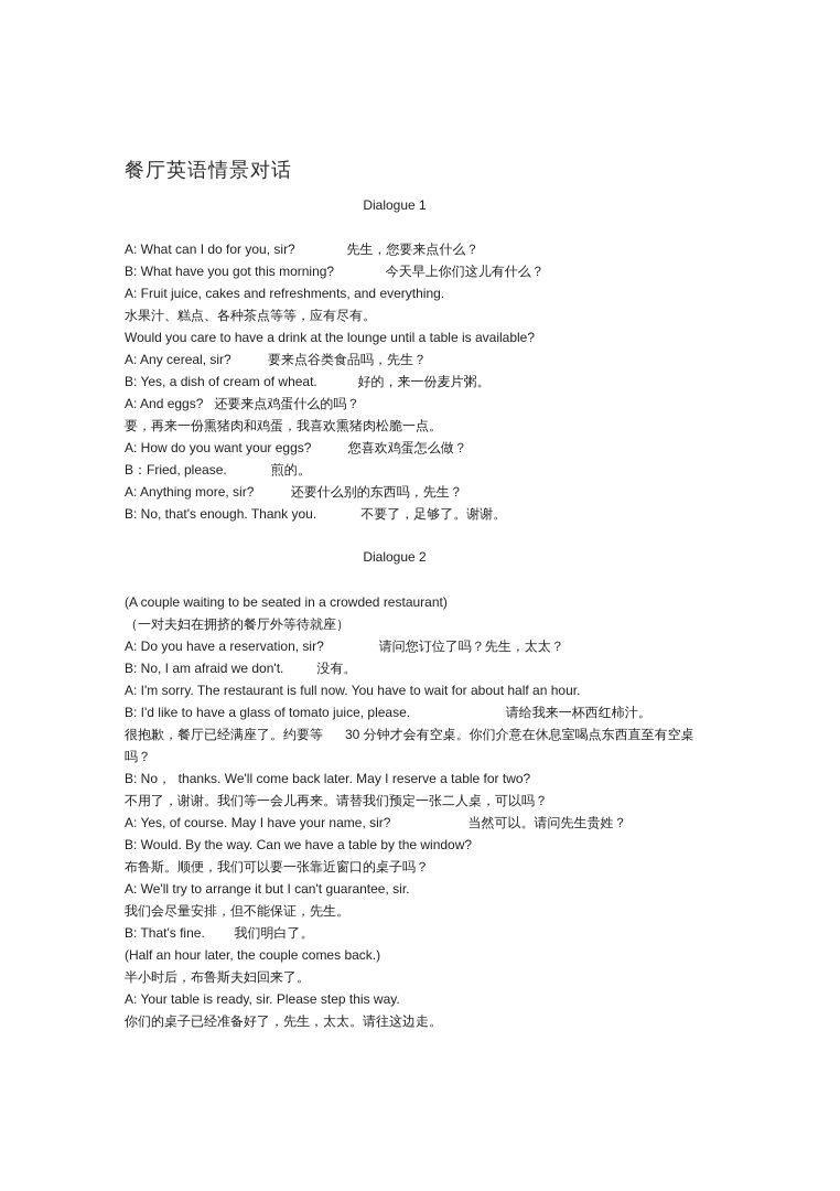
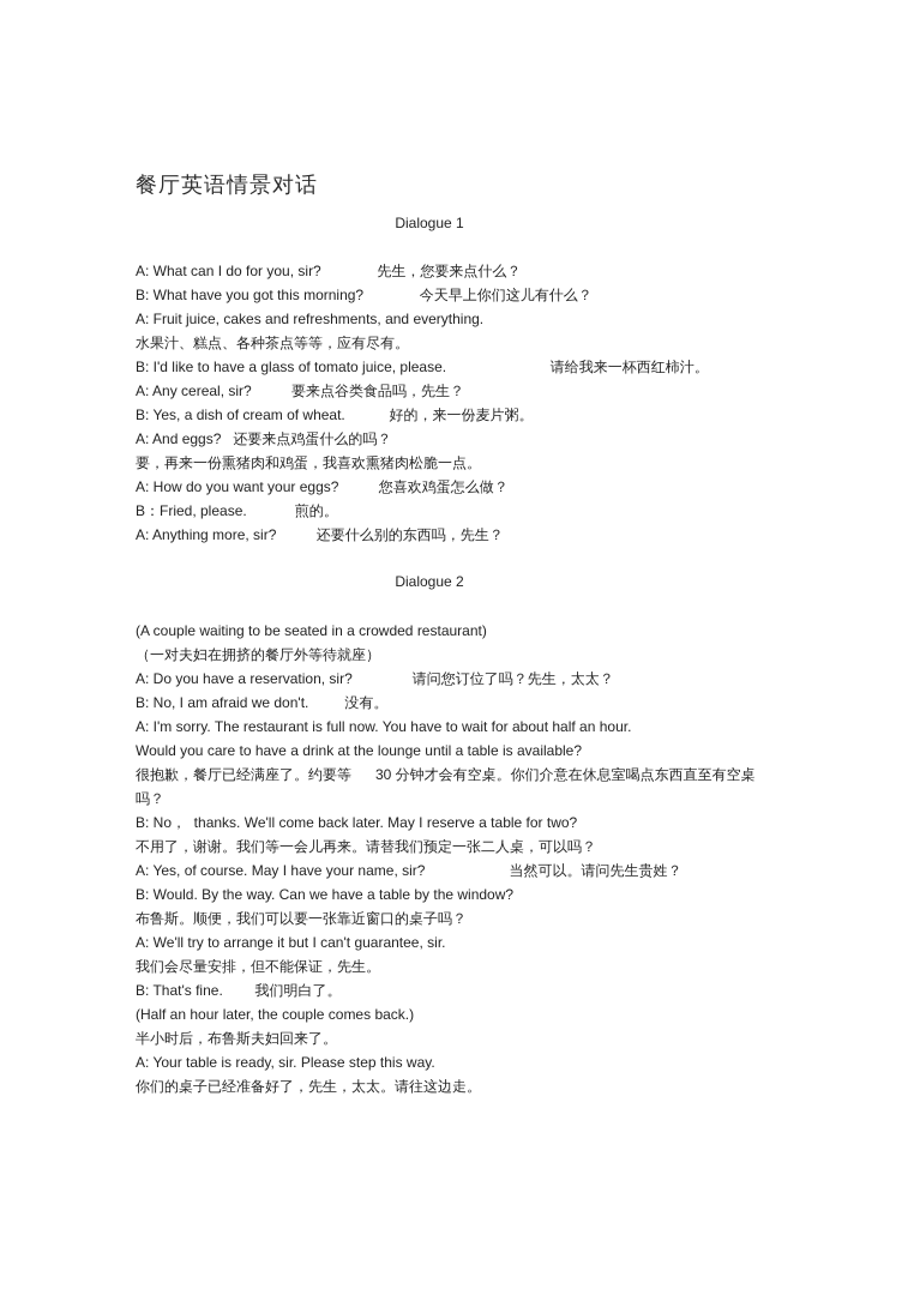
  餐厅英语情景对话
  Dialogue 1
  A: What can I do for you, sir? 先生，您要来点什么？
  B: What have you got this morning? 今天早上你们这儿有什么？
  A: Fruit juice, cakes and refreshments, and everything.
  水果汁、糕点、各种茶点等等，应有尽有。
- Would you care to have a drink at the lounge until a table is available?
+ B: I'd like to have a glass of tomato juice, please. 请给我来一杯西红柿汁。
  A: Any cereal, sir? 要来点谷类食品吗，先生？
  B: Yes, a dish of cream of wheat. 好的，来一份麦片粥。
  A: And eggs? 还要来点鸡蛋什么的吗？
  要，再来一份熏猪肉和鸡蛋，我喜欢熏猪肉松脆一点。
  A: How do you want your eggs? 您喜欢鸡蛋怎么做？
  B：Fried, please. 煎的。
  A: Anything more, sir? 还要什么别的东西吗，先生？
- B: No, that's enough. Thank you. 不要了，足够了。谢谢。
  Dialogue 2
  (A couple waiting to be seated in a crowded restaurant)
  （一对夫妇在拥挤的餐厅外等待就座）
  A: Do you have a reservation, sir? 请问您订位了吗？先生，太太？
  B: No, I am afraid we don't. 没有。
  A: I'm sorry. The restaurant is full now. You have to wait for about half an hour.
- B: I'd like to have a glass of tomato juice, please. 请给我来一杯西红柿汁。
+ Would you care to have a drink at the lounge until a table is available?
  很抱歉，餐厅已经满座了。约要等 30 分钟才会有空桌。你们介意在休息室喝点东西直至有空桌
  吗？
  B: No， thanks. We'll come back later. May I reserve a table for two?
  不用了，谢谢。我们等一会儿再来。请替我们预定一张二人桌，可以吗？
  A: Yes, of course. May I have your name, sir? 当然可以。请问先生贵姓？
  B: Would. By the way. Can we have a table by the window?
  布鲁斯。顺便，我们可以要一张靠近窗口的桌子吗？
  A: We'll try to arrange it but I can't guarantee, sir.
  我们会尽量安排，但不能保证，先生。
  B: That's fine. 我们明白了。
  (Half an hour later, the couple comes back.)
  半小时后，布鲁斯夫妇回来了。
  A: Your table is ready, sir. Please step this way.
  你们的桌子已经准备好了，先生，太太。请往这边走。
